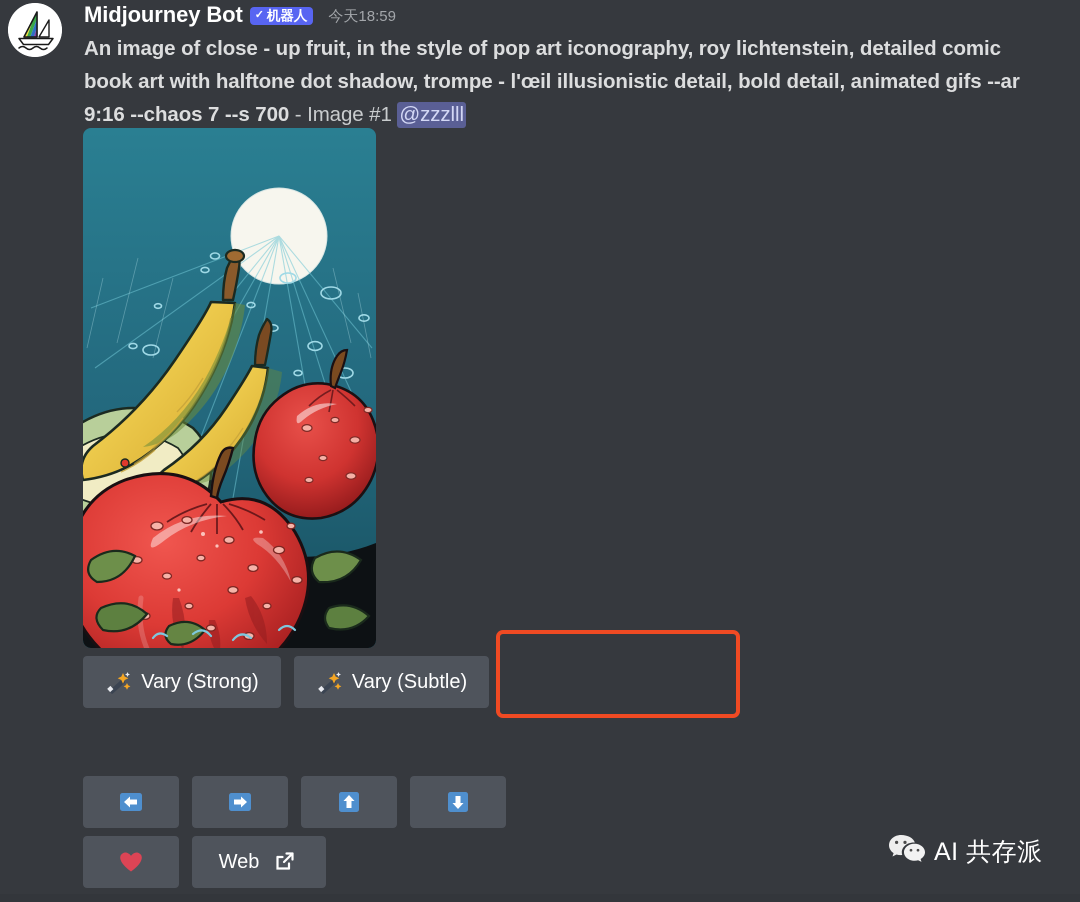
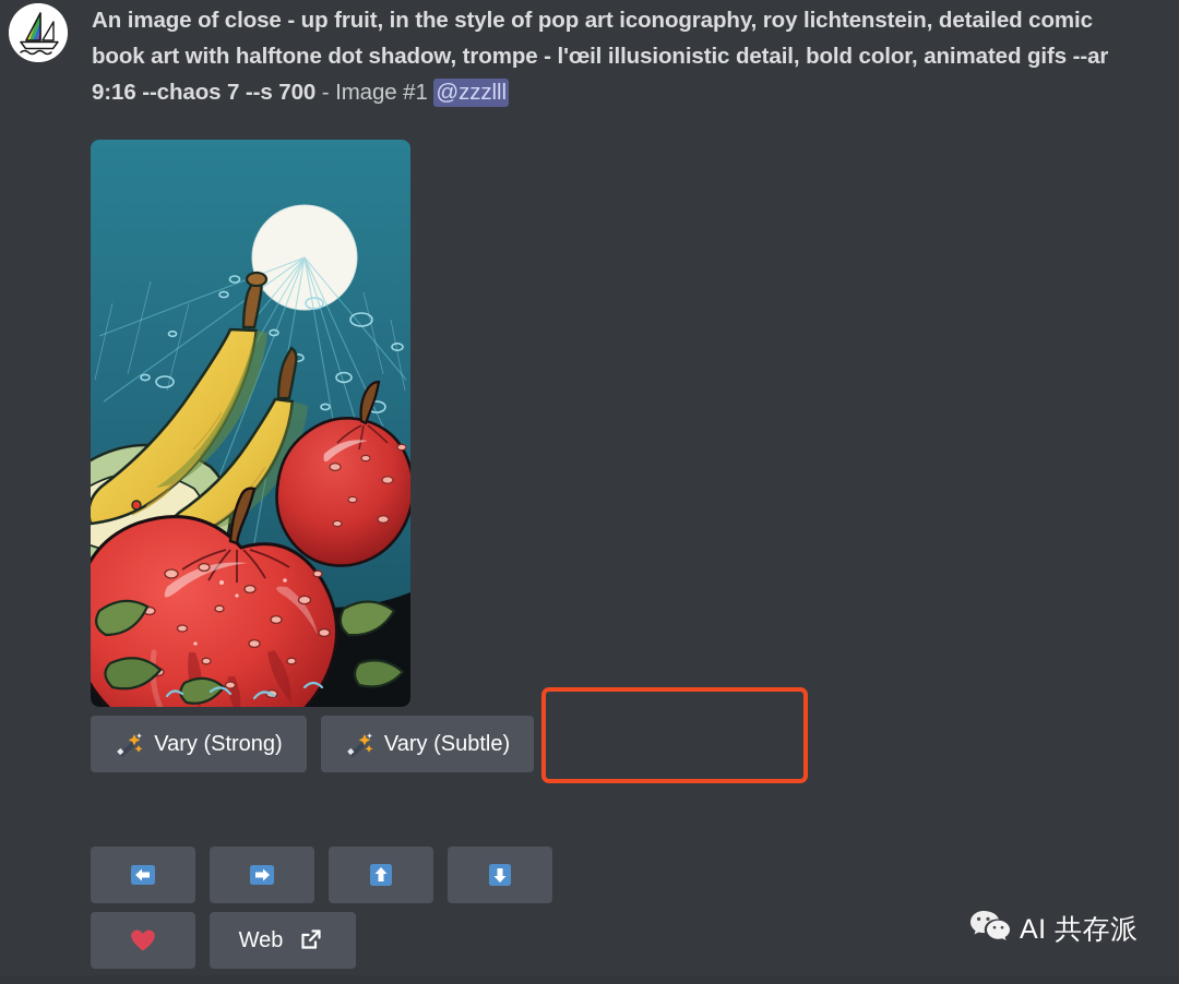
- Midjourney Bot
- ✓
- 机器人
- 今天18:59
- An image of close - up fruit, in the style of pop art iconography, roy lichtenstein, detailed comic book art with halftone dot shadow, trompe - l'œil illusionistic detail, bold detail, animated gifs --ar 9:16 --chaos 7 --s 700 - Image #1 @zzzlll
+ An image of close - up fruit, in the style of pop art iconography, roy lichtenstein, detailed comic book art with halftone dot shadow, trompe - l'œil illusionistic detail, bold color, animated gifs --ar 9:16 --chaos 7 --s 700 - Image #1 @zzzlll
  Vary (Strong)
  Vary (Subtle)
  Web
  AI 共存派
